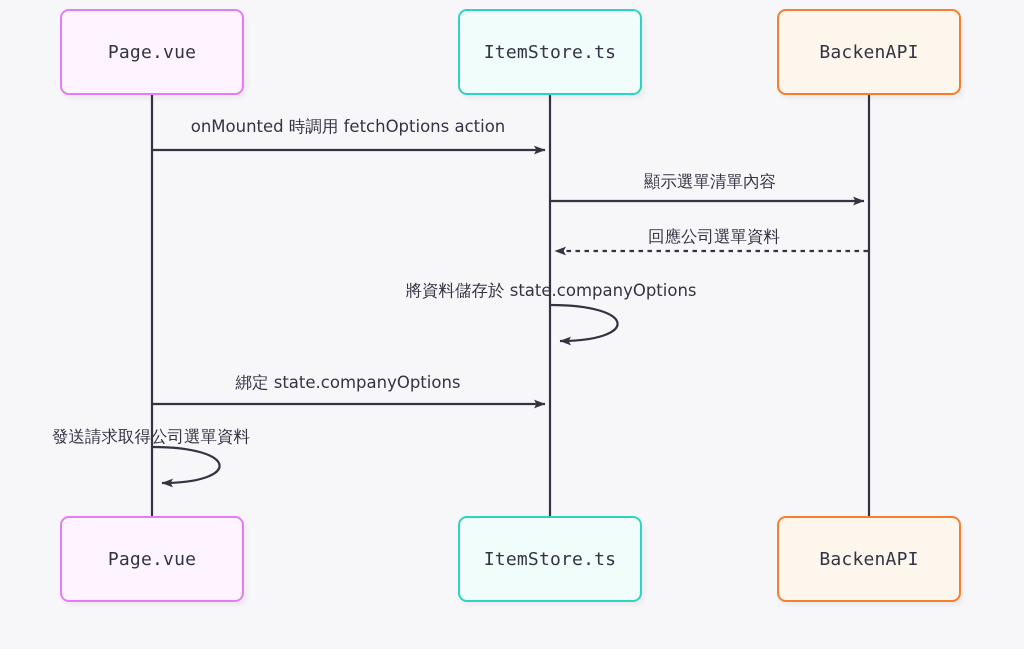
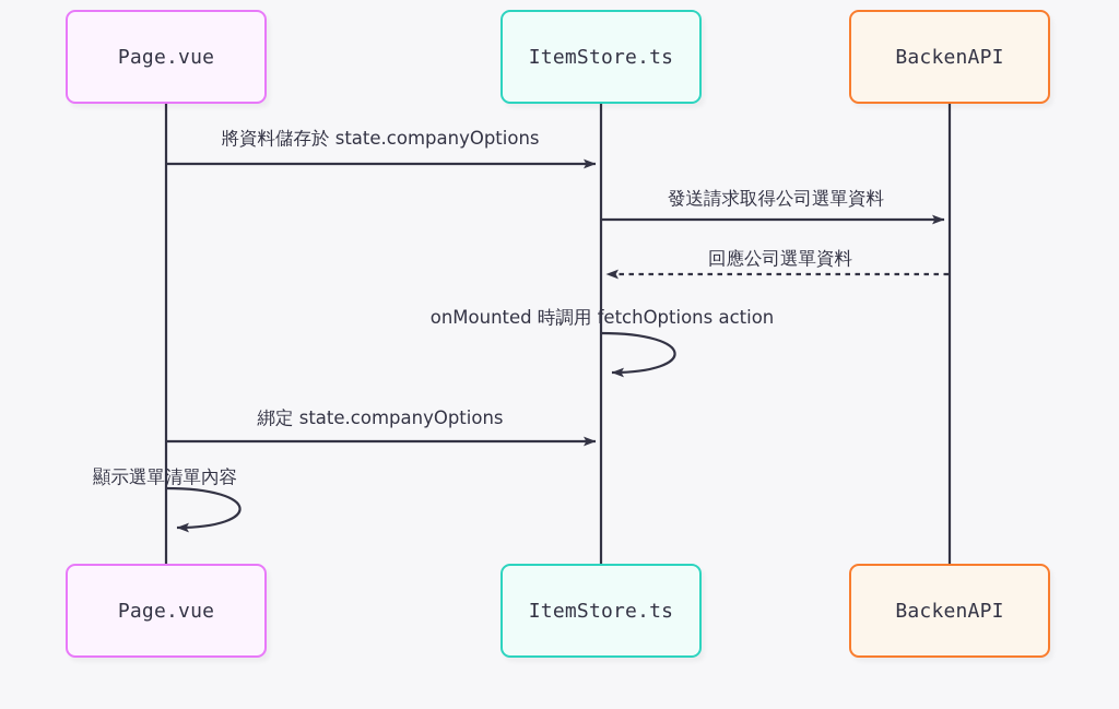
  Page.vue
  Page.vue
  ItemStore.ts
  ItemStore.ts
  BackenAPI
  BackenAPI
- onMounted 時調用 fetchOptions action
+ 將資料儲存於 state.companyOptions
- 顯示選單清單內容
+ 發送請求取得公司選單資料
  回應公司選單資料
- 將資料儲存於 state.companyOptions
+ onMounted 時調用 fetchOptions action
  綁定 state.companyOptions
- 發送請求取得公司選單資料
+ 顯示選單清單內容
